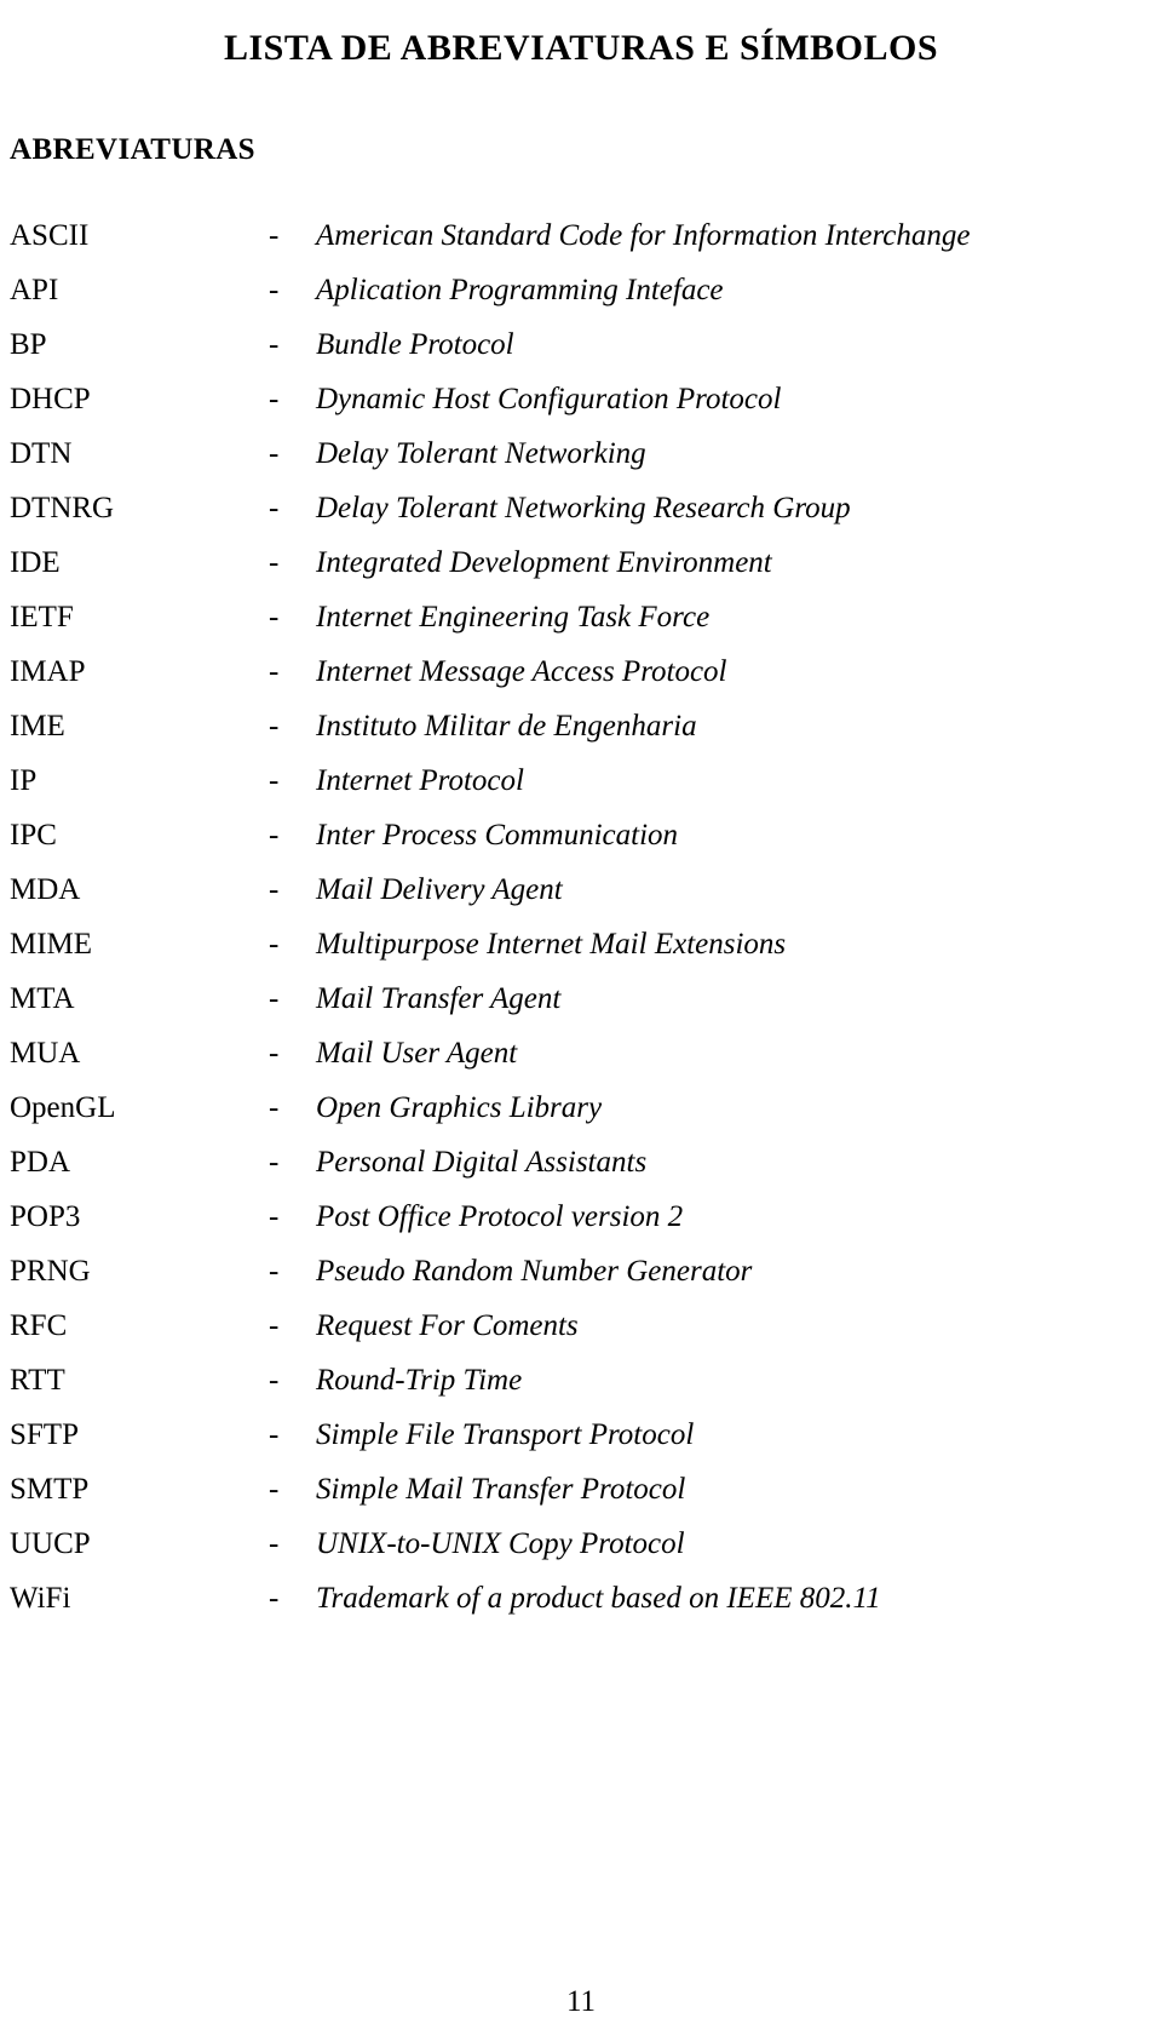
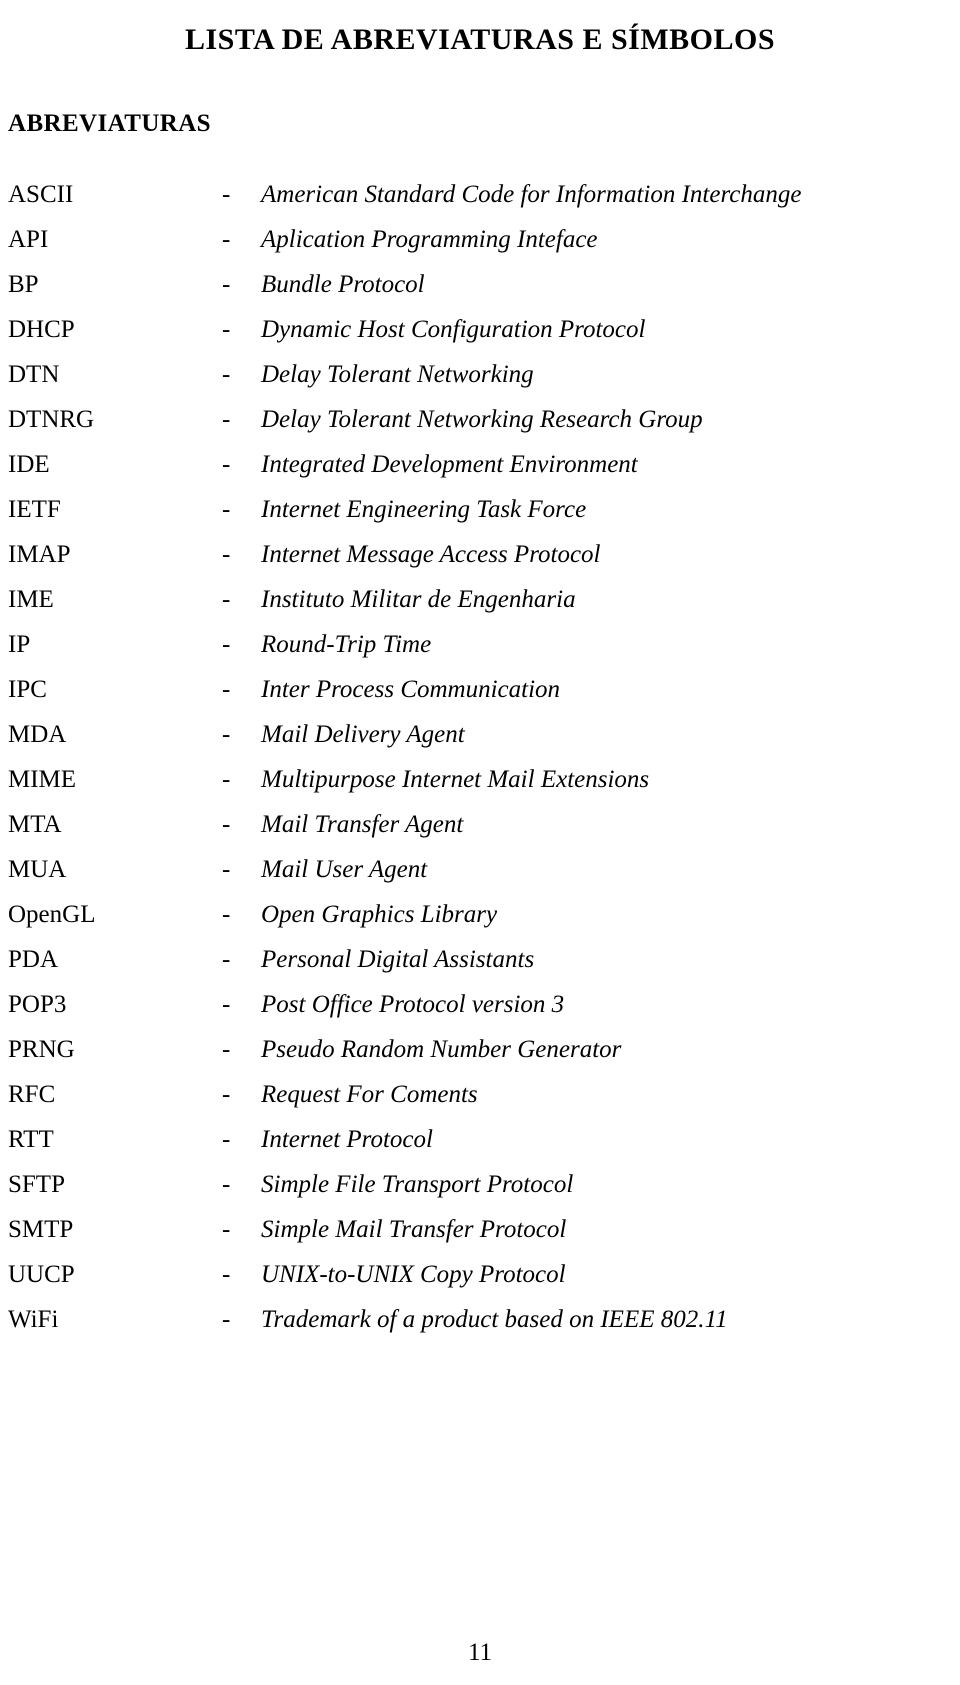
  LISTA DE ABREVIATURAS E SÍMBOLOS
  ABREVIATURAS
  ASCII
  -
  American Standard Code for Information Interchange
  API
  -
  Aplication Programming Inteface
  BP
  -
  Bundle Protocol
  DHCP
  -
  Dynamic Host Configuration Protocol
  DTN
  -
  Delay Tolerant Networking
  DTNRG
  -
  Delay Tolerant Networking Research Group
  IDE
  -
  Integrated Development Environment
  IETF
  -
  Internet Engineering Task Force
  IMAP
  -
  Internet Message Access Protocol
  IME
  -
  Instituto Militar de Engenharia
  IP
  -
- Internet Protocol
+ Round-Trip Time
  IPC
  -
  Inter Process Communication
  MDA
  -
  Mail Delivery Agent
  MIME
  -
  Multipurpose Internet Mail Extensions
  MTA
  -
  Mail Transfer Agent
  MUA
  -
  Mail User Agent
  OpenGL
  -
  Open Graphics Library
  PDA
  -
  Personal Digital Assistants
  POP3
  -
- Post Office Protocol version 2
+ Post Office Protocol version 3
  PRNG
  -
  Pseudo Random Number Generator
  RFC
  -
  Request For Coments
  RTT
  -
- Round-Trip Time
+ Internet Protocol
  SFTP
  -
  Simple File Transport Protocol
  SMTP
  -
  Simple Mail Transfer Protocol
  UUCP
  -
  UNIX-to-UNIX Copy Protocol
  WiFi
  -
  Trademark of a product based on IEEE 802.11
  11
